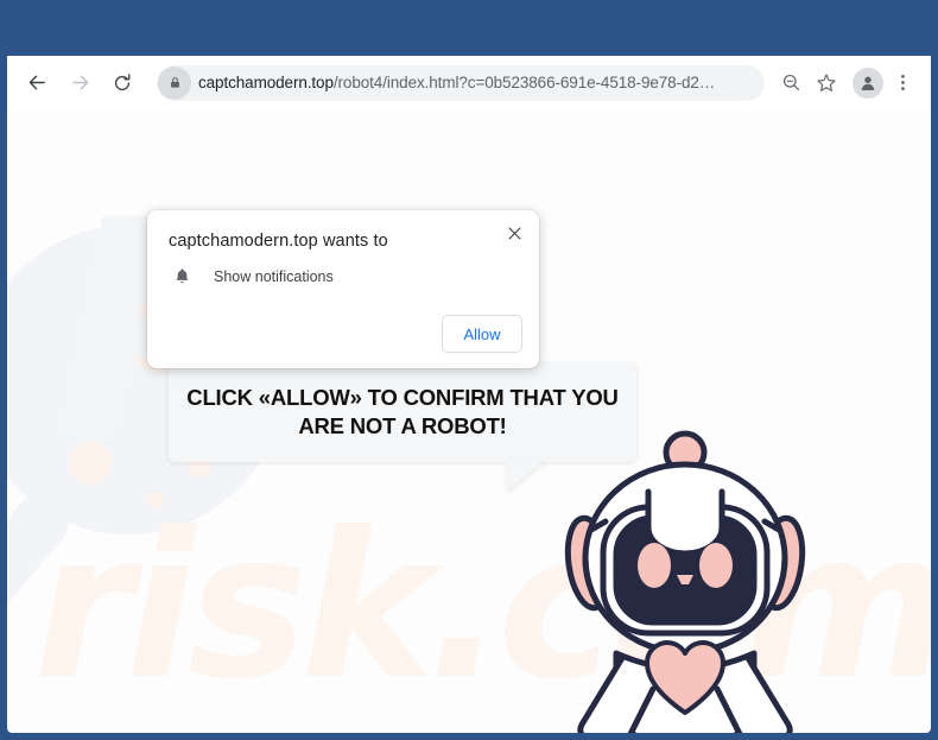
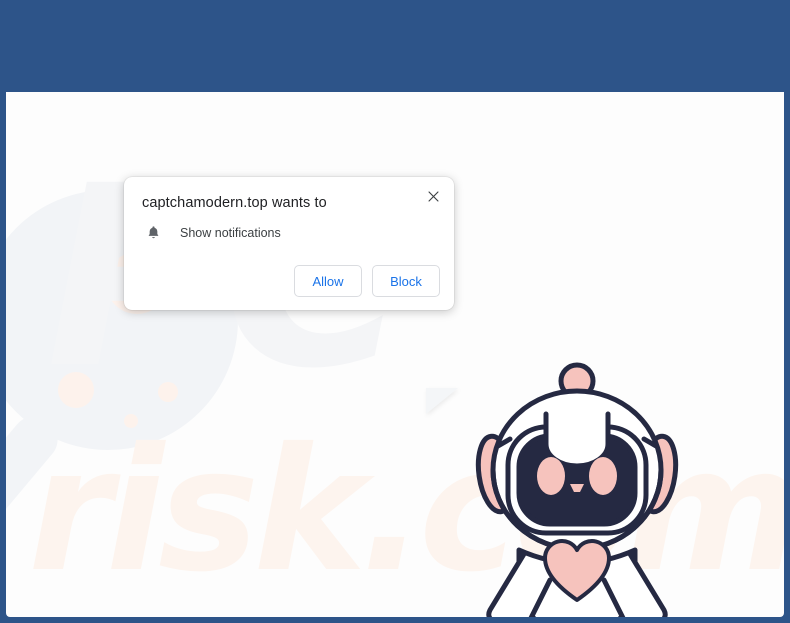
- captchamodern.top/robot4/index.html?c=0b523866-691e-4518-9e78-d2…
  risk.cm
- CLICK «ALLOW» TO CONFIRM THAT YOU ARE NOT A ROBOT!
  captchamodern.top wants to
  Show notifications
  Allow
+ Block
